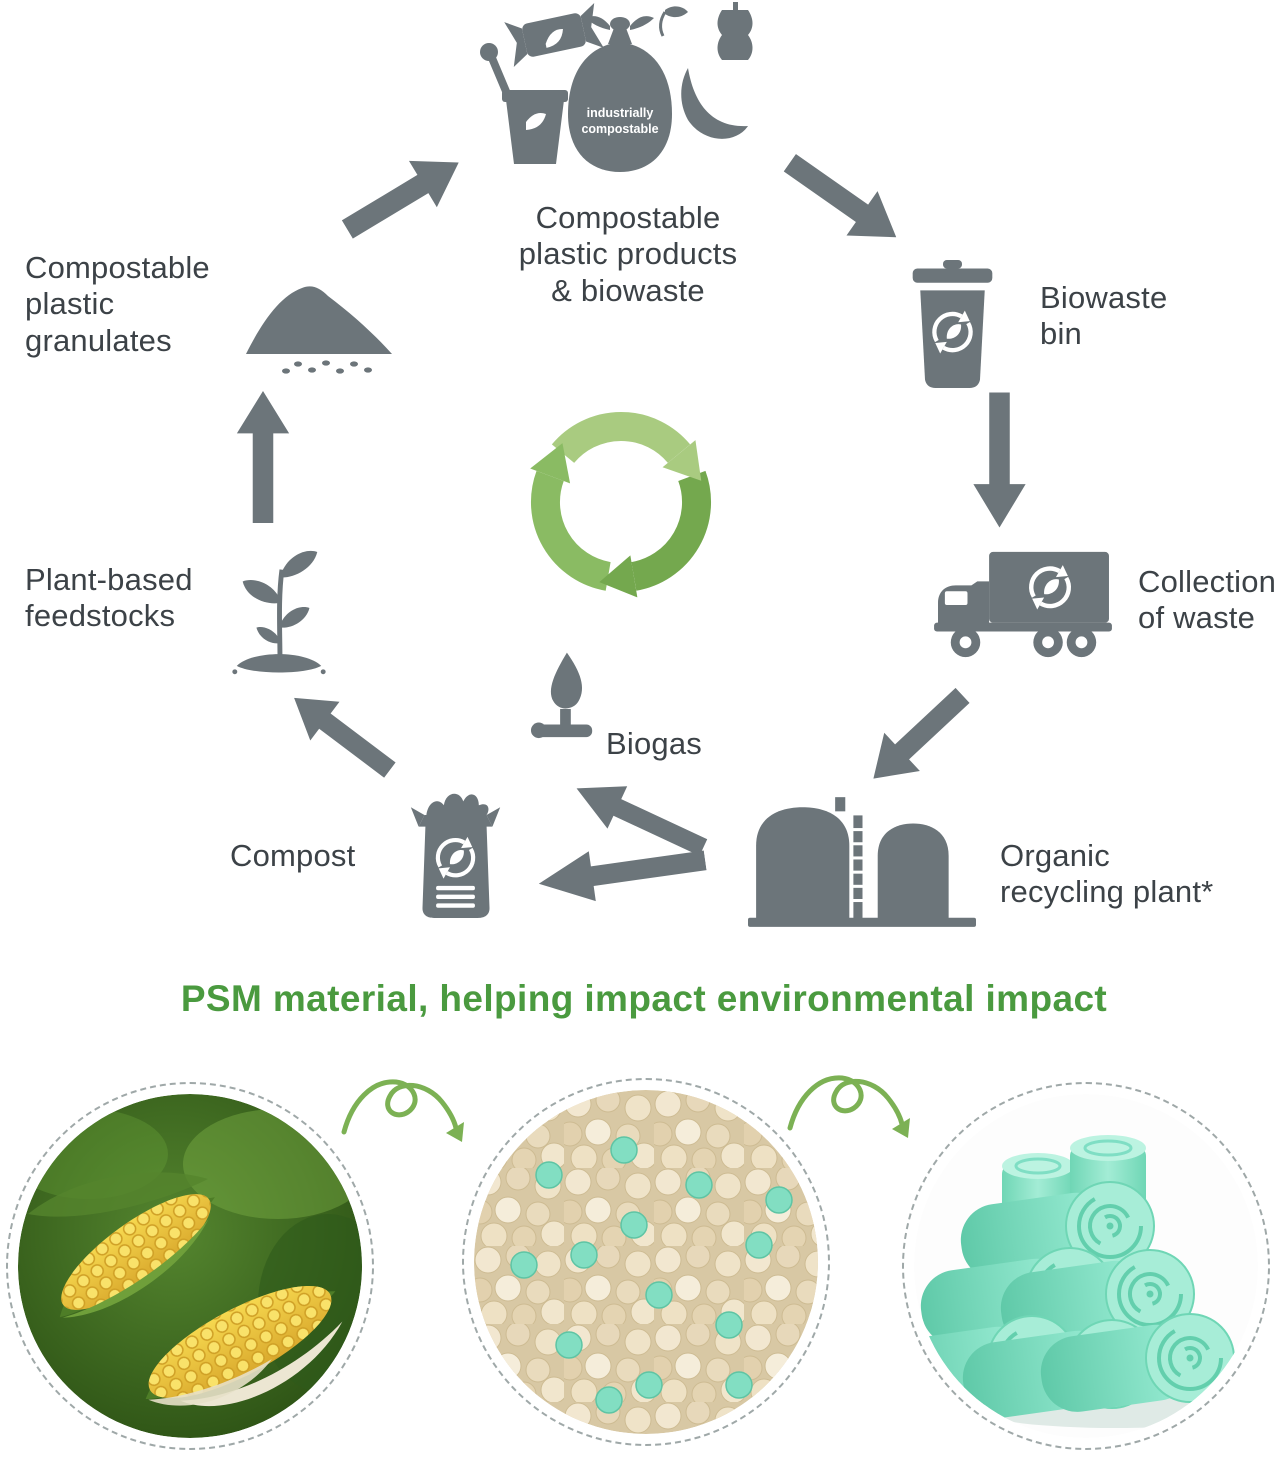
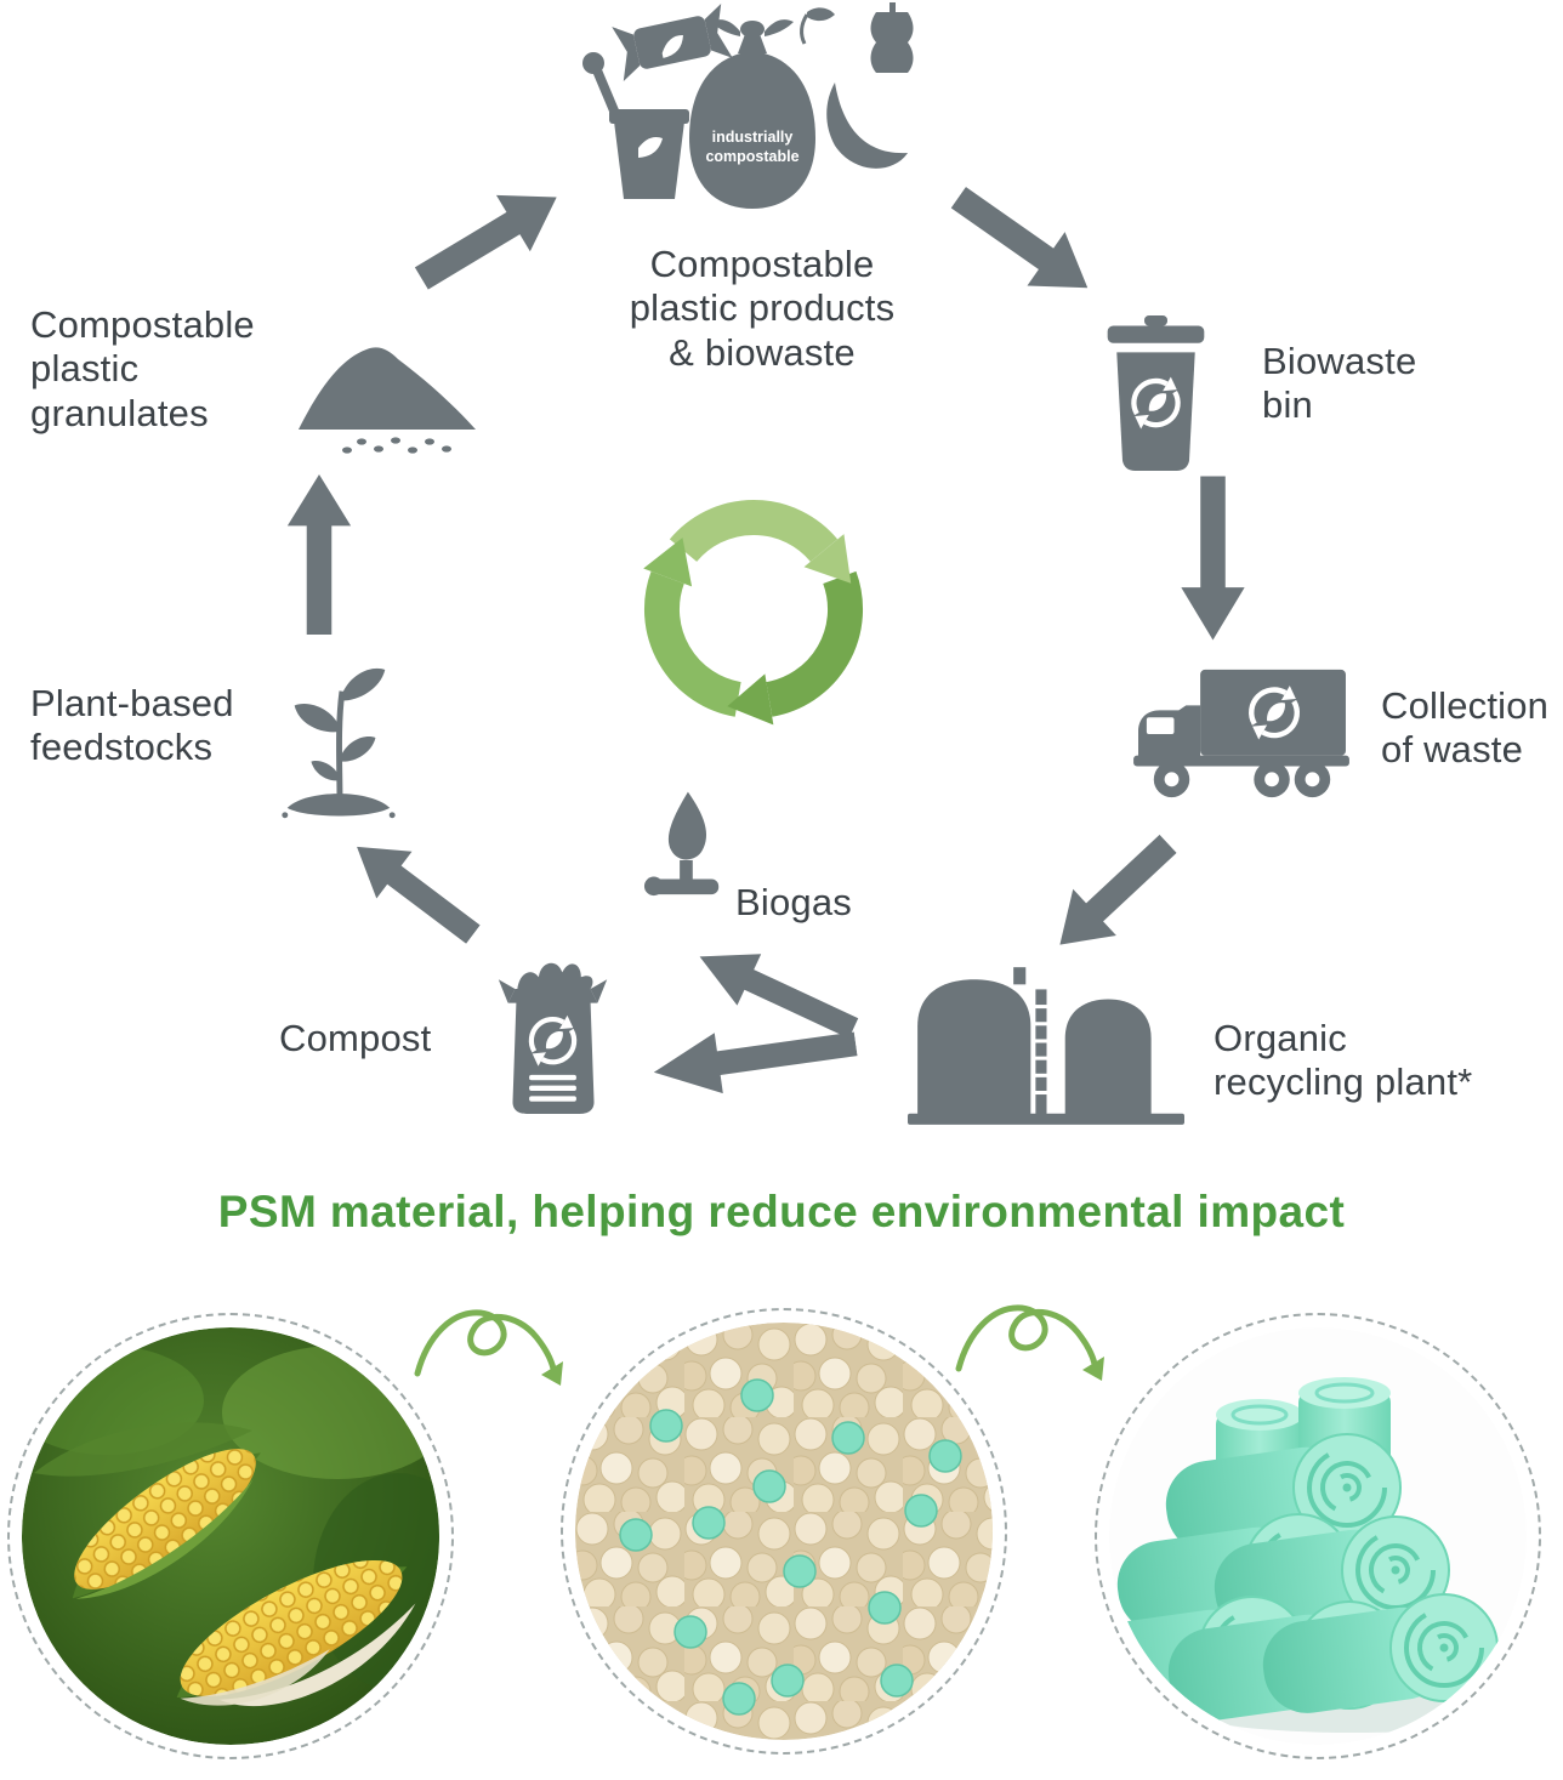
  industrially
  compostable
  Compostable
  plastic products
  & biowaste
  Biowaste
  bin
  Collection
  of waste
  Organic
  recycling plant*
  Compost
  Biogas
  Plant-based
  feedstocks
  Compostable
  plastic
  granulates
- PSM material, helping impact environmental impact
+ PSM material, helping reduce environmental impact
